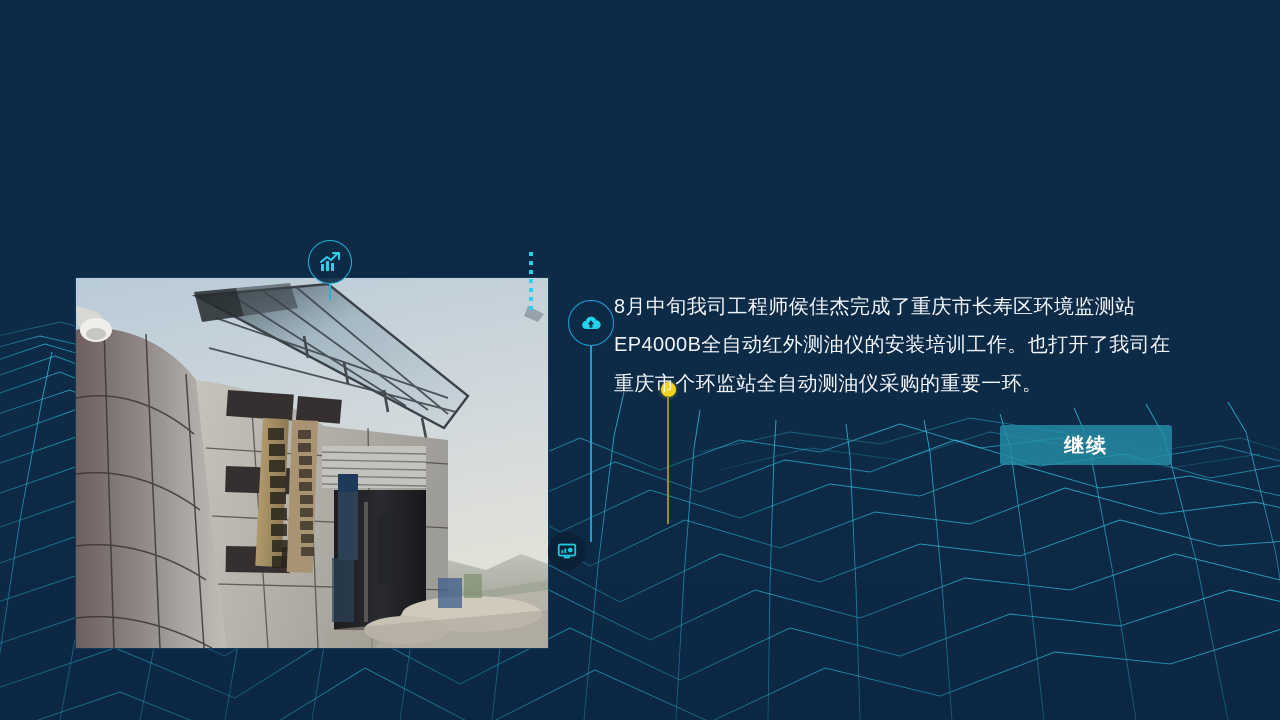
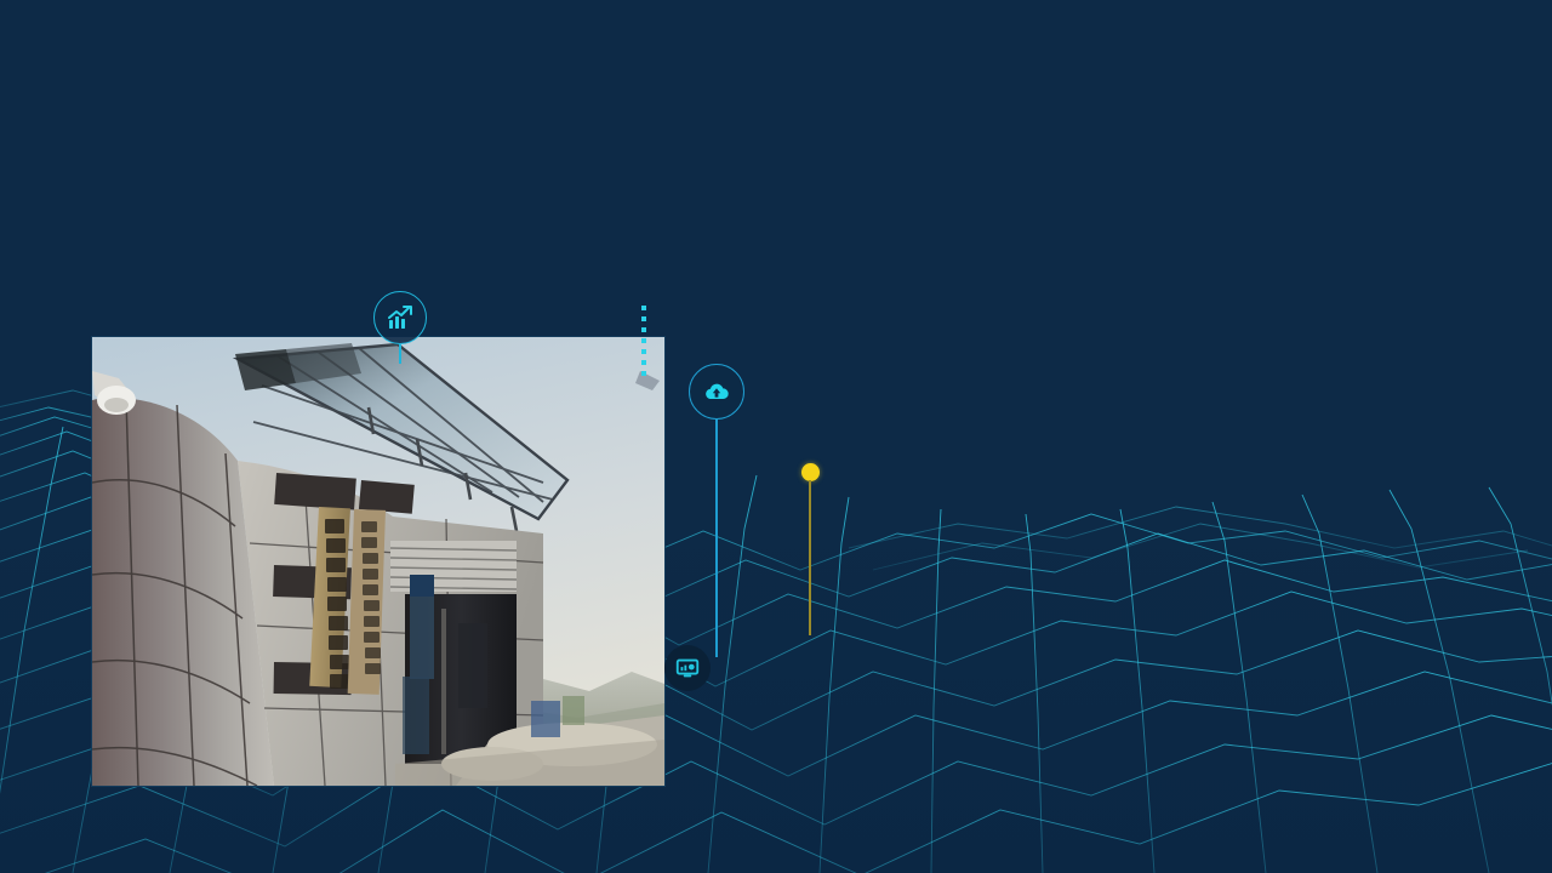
- 8月中旬我司工程师侯佳杰完成了重庆市长寿区环境监测站EP4000B全自动红外测油仪的安装培训工作。也打开了我司在重庆市个环监站全自动测油仪采购的重要一环。
- 继续
